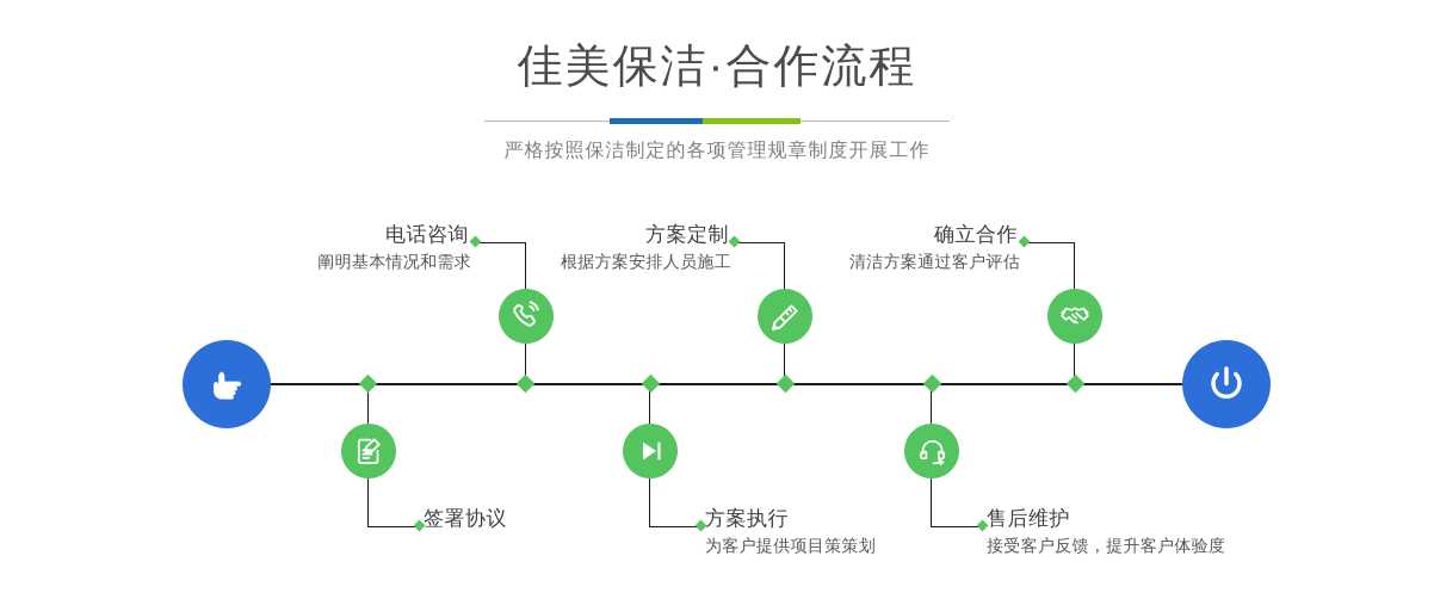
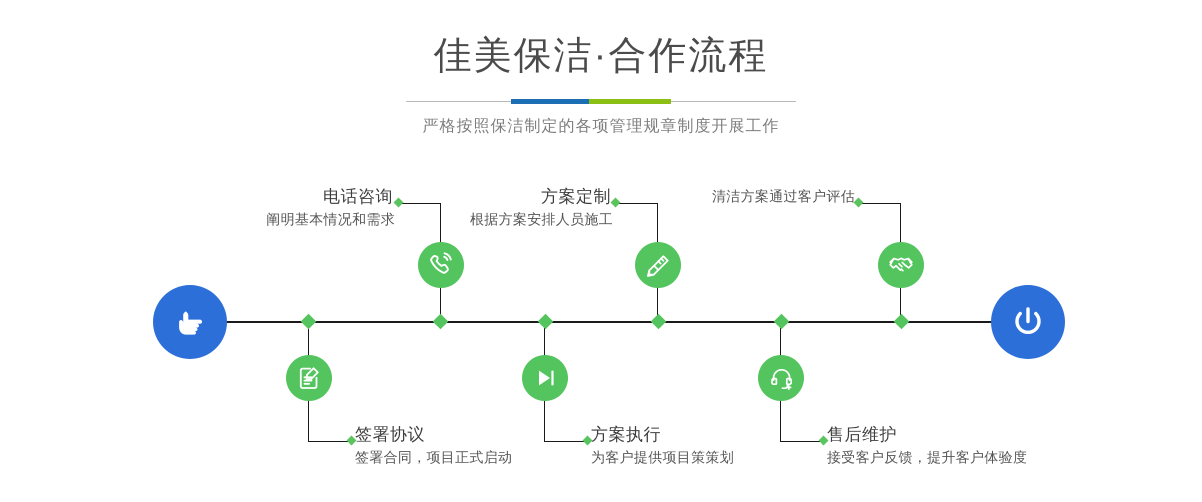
  佳美保洁·合作流程
  严格按照保洁制定的各项管理规章制度开展工作
  电话咨询
  阐明基本情况和需求
  签署协议
+ 签署合同，项目正式启动
  方案定制
  根据方案安排人员施工
  方案执行
  为客户提供项目策策划
- 确立合作
  清洁方案通过客户评估
  售后维护
  接受客户反馈，提升客户体验度
